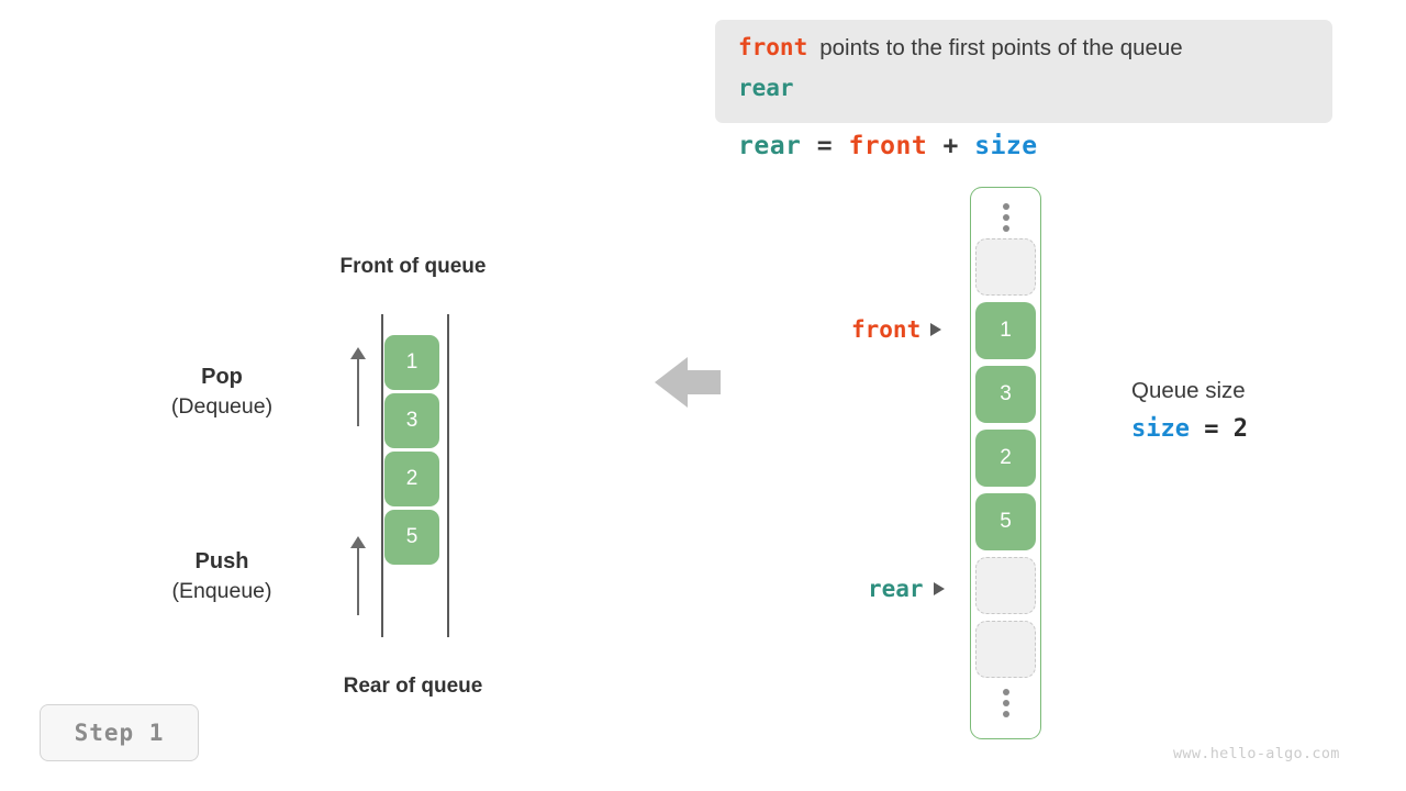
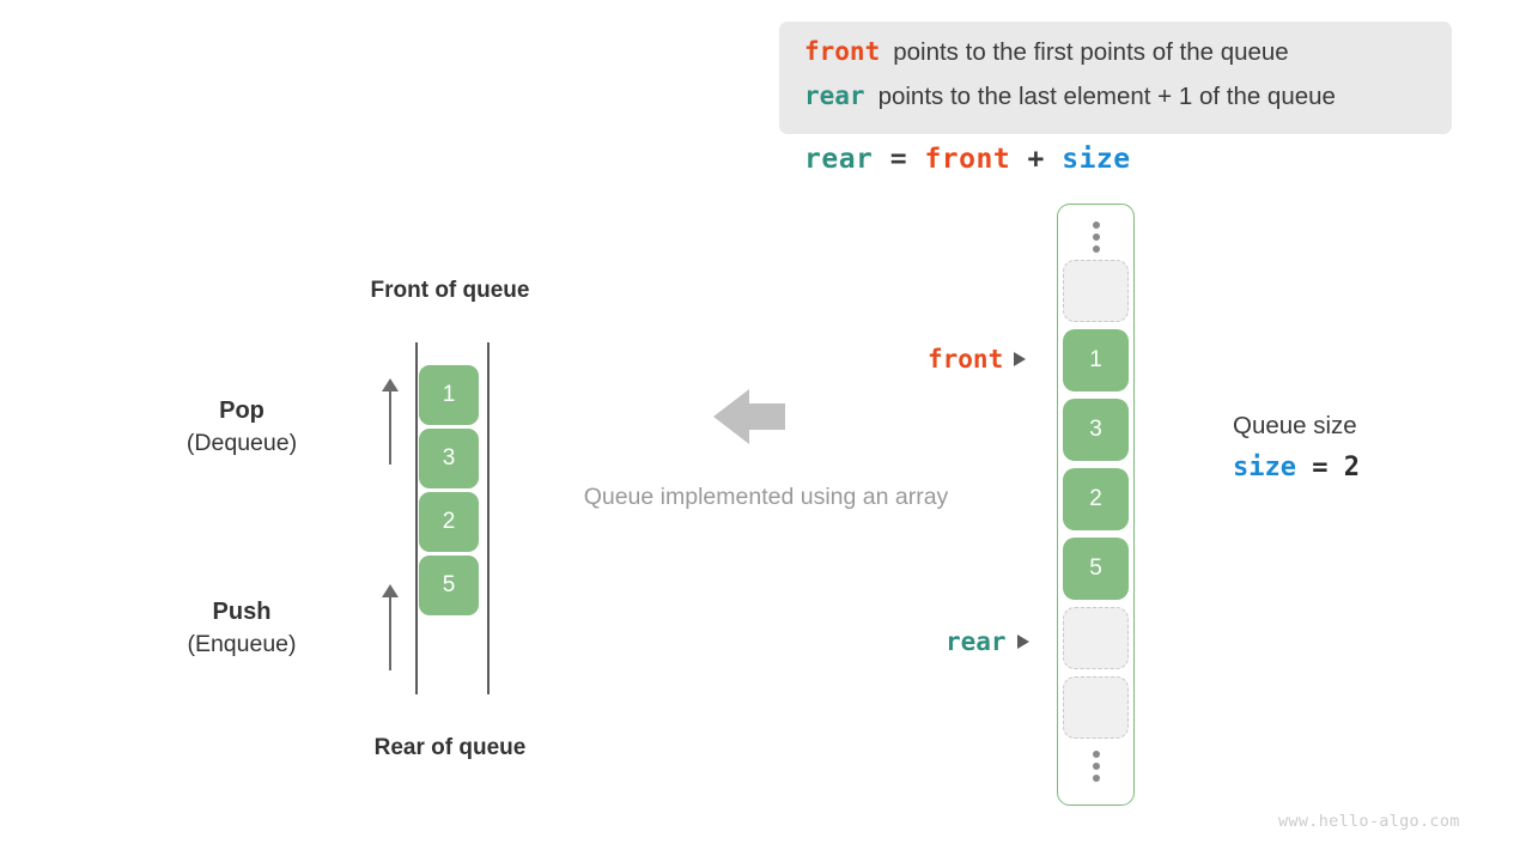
  front
  points to the first points of the queue
  rear
+ points to the last element + 1 of the queue
  rear = front + size
  Front of queue
  Rear of queue
  1
  3
  2
  5
  Pop
  (Dequeue)
  Push
  (Enqueue)
+ Queue implemented using an array
  1
  3
  2
  5
  front
  rear
  Queue size
  size = 2
- Step 1
  www.hello-algo.com
